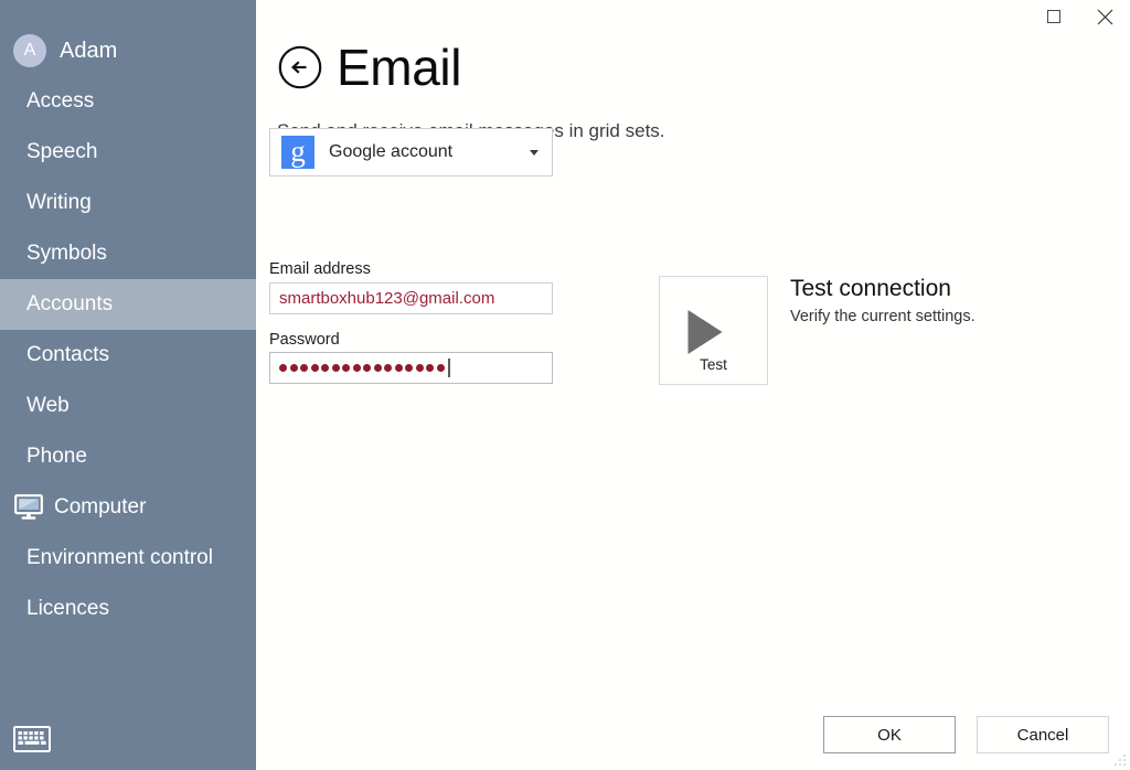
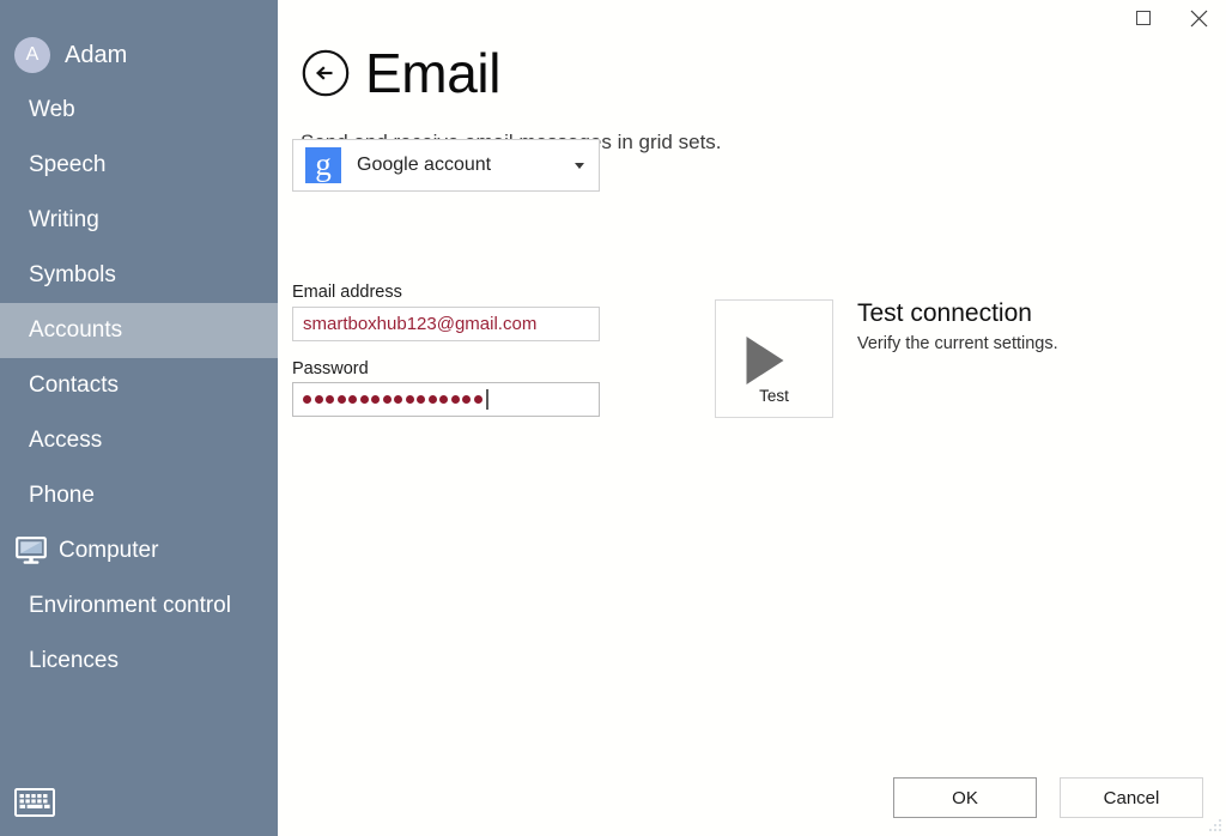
  A
  Adam
- Access
+ Web
  Speech
  Writing
  Symbols
  Accounts
  Contacts
- Web
+ Access
  Phone
  Computer
  Environment control
  Licences
  Email
  g
  Google account
  Email address
  smartboxhub123@gmail.com
  Password
  Test
  Test connection
  Verify the current settings.
  OK
  Cancel
